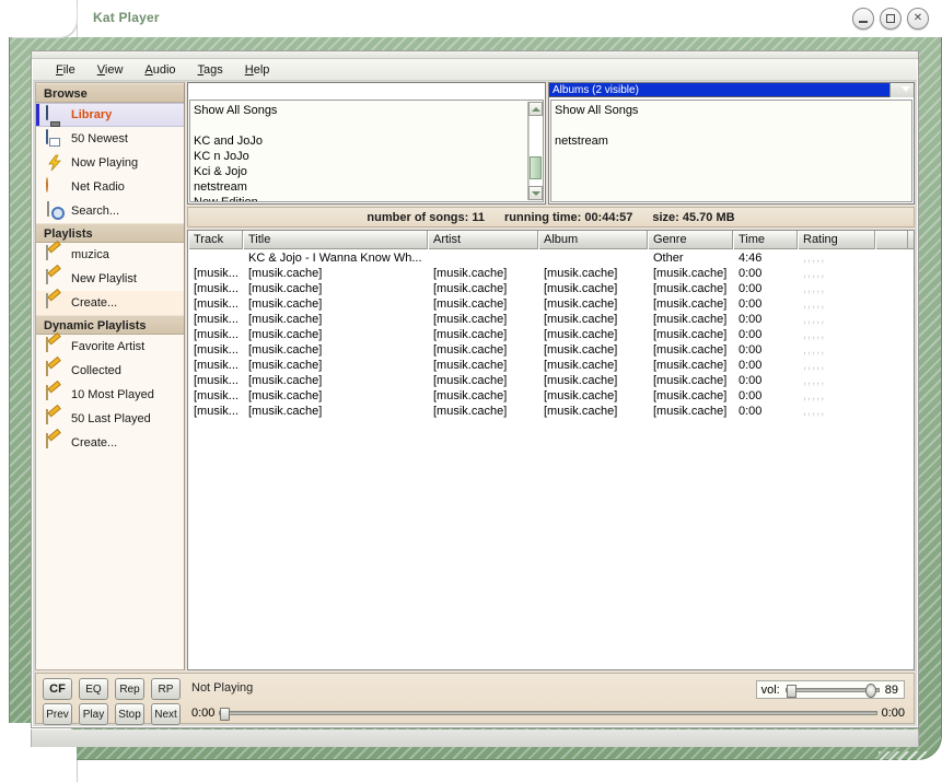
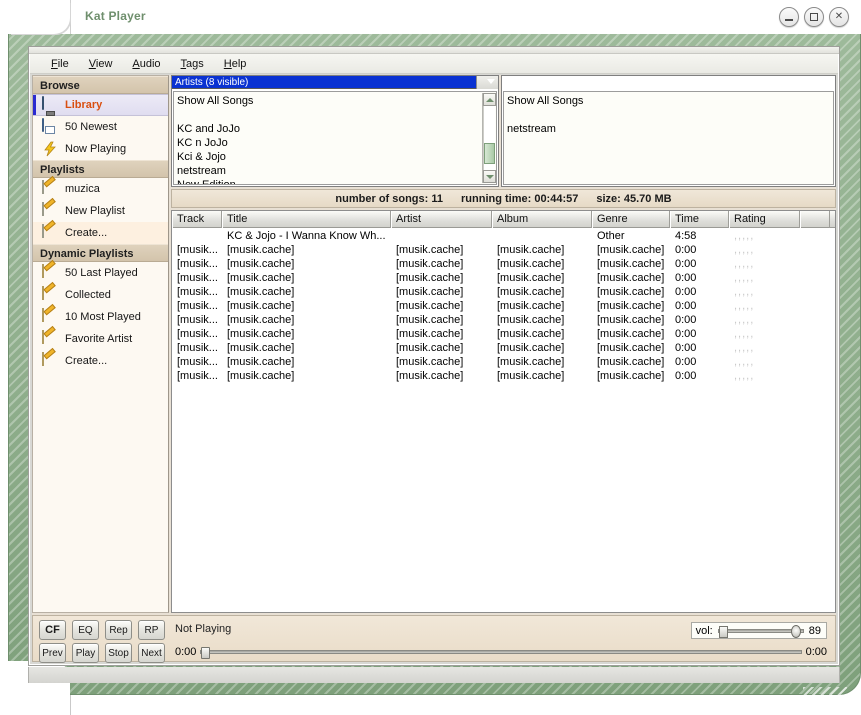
  Kat Player
  ✕
  File
  View
  Audio
  Tags
  Help
  Browse
  Library
  50 Newest
  Now Playing
- Net Radio
- Search...
  Playlists
  muzica
  New Playlist
  Create...
  Dynamic Playlists
- Favorite Artist
+ 50 Last Played
  Collected
  10 Most Played
- 50 Last Played
+ Favorite Artist
  Create...
+ Artists (8 visible)
  Show All Songs
  KC and JoJo
  KC n JoJo
  Kci & Jojo
  netstream
- Albums (2 visible)
  Show All Songs
  netstream
  number of songs: 11
  running time: 00:44:57
  size: 45.70 MB
  Track
  Title
  Artist
  Album
  Genre
  Time
  Rating
  KC & Jojo - I Wanna Know Wh...
  Other
- 4:46
+ 4:58
  ,,,,,
  [musik...
  [musik.cache]
  [musik.cache]
  [musik.cache]
  [musik.cache]
  0:00
  ,,,,,
  [musik...
  [musik.cache]
  [musik.cache]
  [musik.cache]
  [musik.cache]
  0:00
  ,,,,,
  [musik...
  [musik.cache]
  [musik.cache]
  [musik.cache]
  [musik.cache]
  0:00
  ,,,,,
  [musik...
  [musik.cache]
  [musik.cache]
  [musik.cache]
  [musik.cache]
  0:00
  ,,,,,
  [musik...
  [musik.cache]
  [musik.cache]
  [musik.cache]
  [musik.cache]
  0:00
  ,,,,,
  [musik...
  [musik.cache]
  [musik.cache]
  [musik.cache]
  [musik.cache]
  0:00
  ,,,,,
  [musik...
  [musik.cache]
  [musik.cache]
  [musik.cache]
  [musik.cache]
  0:00
  ,,,,,
  [musik...
  [musik.cache]
  [musik.cache]
  [musik.cache]
  [musik.cache]
  0:00
  ,,,,,
  [musik...
  [musik.cache]
  [musik.cache]
  [musik.cache]
  [musik.cache]
  0:00
  ,,,,,
  [musik...
  [musik.cache]
  [musik.cache]
  [musik.cache]
  [musik.cache]
  0:00
  ,,,,,
  CF
  EQ
  Rep
  RP
  Prev
  Play
  Stop
  Next
  Not Playing
  0:00
  0:00
  vol:
  89
